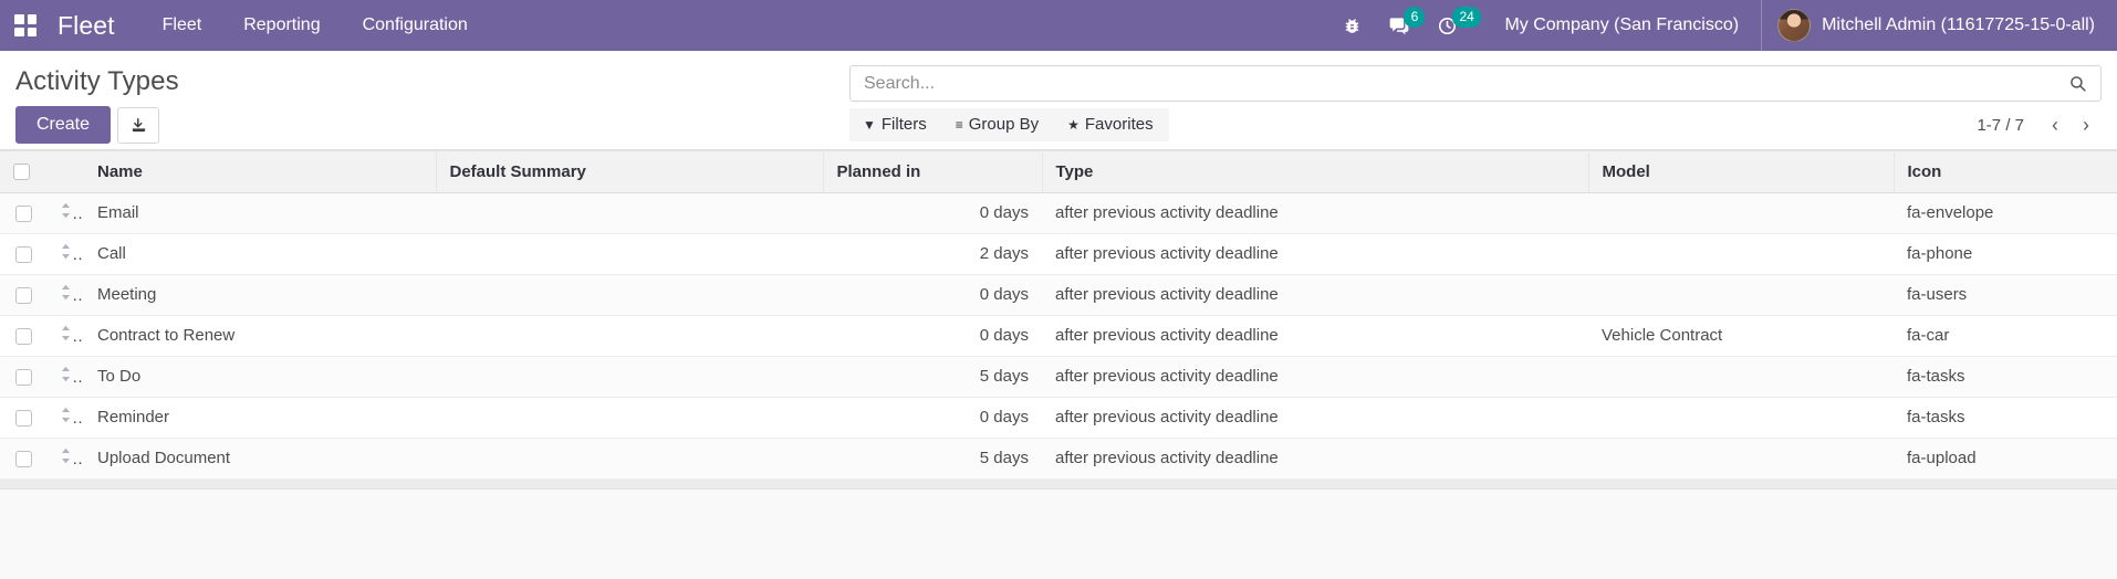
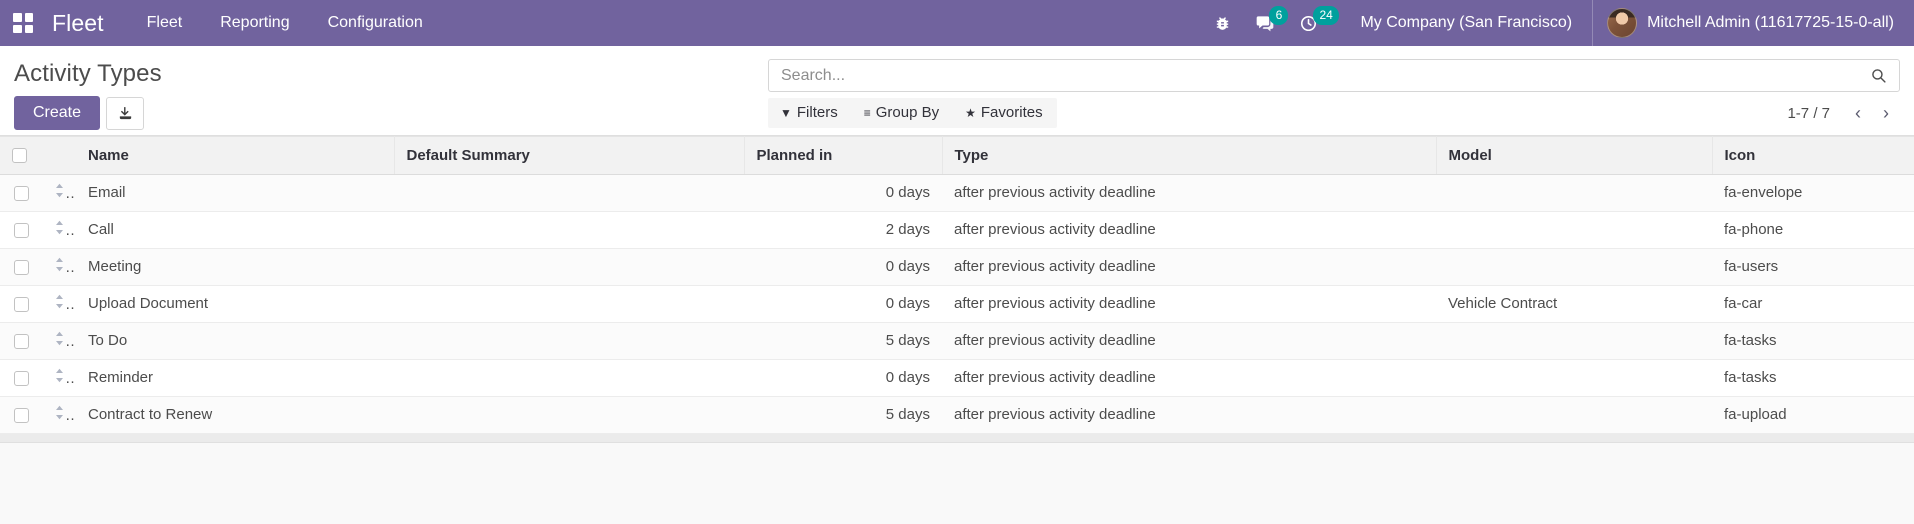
  Fleet
  Fleet
  Reporting
  Configuration
  6
  24
  My Company (San Francisco)
  Mitchell Admin (11617725-15-0-all)
  Activity Types
  Create
  Search...
  ▼
  Filters
  ≡
  Group By
  ★
  Favorites
  1-7 / 7
  ‹
  ›
  		Name	Default Summary	Planned in	Type	Model	Icon
  		Email		0 days	after previous activity deadline		fa-envelope
  		Call		2 days	after previous activity deadline		fa-phone
  		Meeting		0 days	after previous activity deadline		fa-users
- 		Contract to Renew		0 days	after previous activity deadline	Vehicle Contract	fa-car
+ 		Upload Document		0 days	after previous activity deadline	Vehicle Contract	fa-car
  		To Do		5 days	after previous activity deadline		fa-tasks
  		Reminder		0 days	after previous activity deadline		fa-tasks
- 		Upload Document		5 days	after previous activity deadline		fa-upload
+ 		Contract to Renew		5 days	after previous activity deadline		fa-upload
